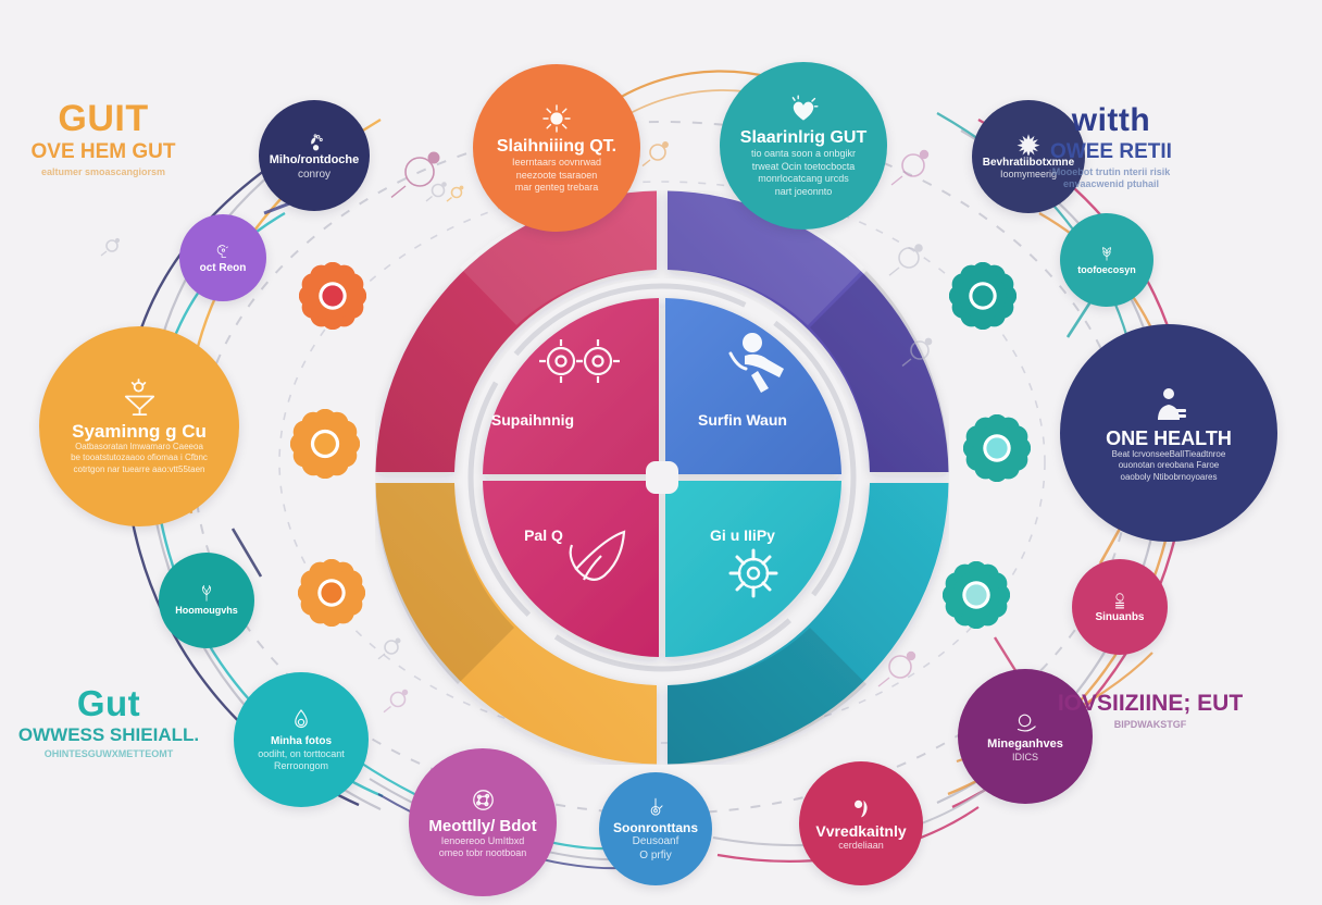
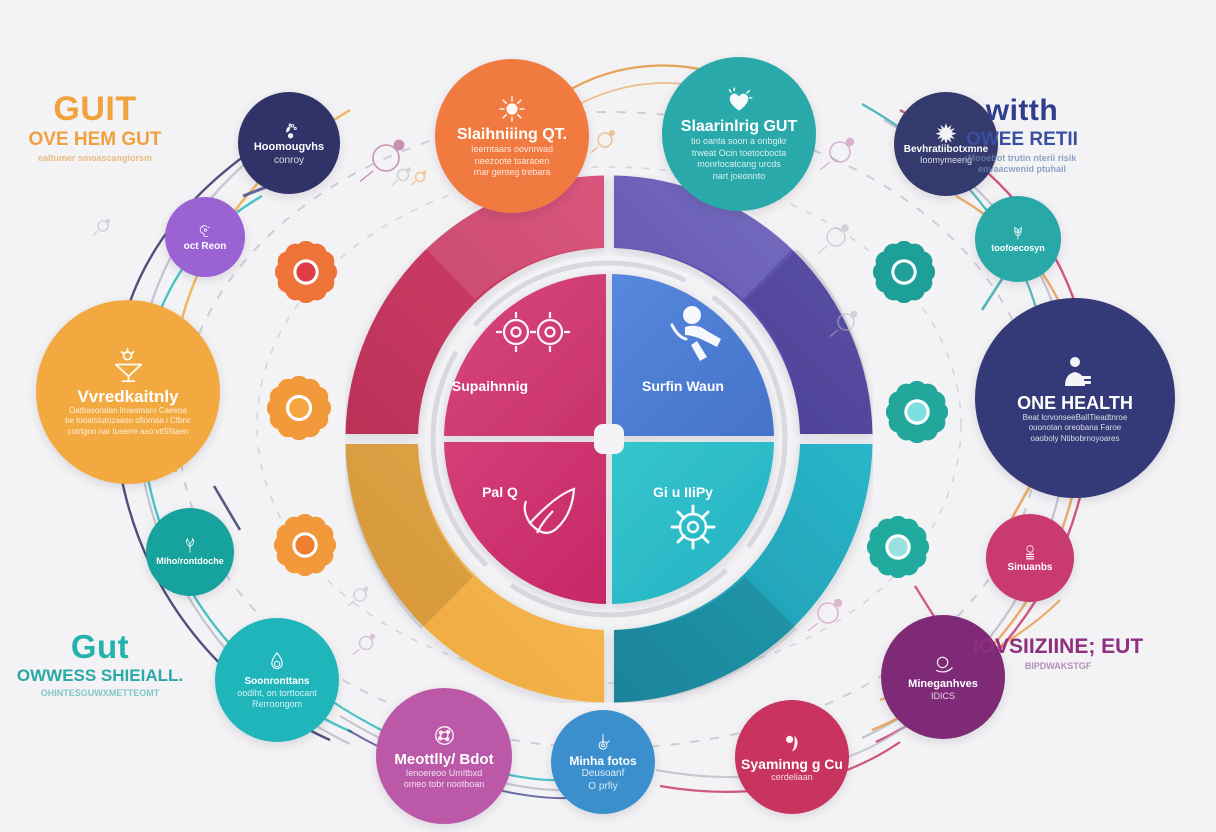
  Supaihnnig
  Surfin Waun
  Pal Q
  Gi u IIiPy
- Miho/rontdoche
+ Hoomougvhs
  conroy
  oct Reon
  Slaihniiing QT.
  Ieerntaars oovnrwad
  neezoote tsaraoen
  mar genteg trebara
  Slaarinlrig GUT
  tio oanta soon a onbgikr
  trweat Ocin toetocbocta
  monrlocatcang urcds
  nart joeonnto
  Bevhratiibotxmne
  Ioomymeerig
  toofoecosyn
- Syaminng g Cu
+ Vvredkaitnly
  Oatbasoratan lmwamaro Caeeoa
  be tooatstutozaaoo ofiomaa i Cfbnc
  cotrtgon nar tuearre aao:vtt55taen
  ONE HEALTH
  Beat lcrvonseeBalITieadtnroe
  ouonotan oreobana Faroe
  oaoboly Ntibobrnoyoares
- Hoomougvhs
+ Miho/rontdoche
  Sinuanbs
- Minha fotos
+ Soonronttans
  oodiht, on torttocant
  Rerroongom
  Meottlly/ Bdot
  Ienoereoo UmItbxd
  omeo tobr nootboan
- Soonronttans
+ Minha fotos
  Deusoanf
  O prfiy
- Vvredkaitnly
+ Syaminng g Cu
  cerdeliaan
  Mineganhves
  IDICS
  GUIT
  OVE HEM GUT
  ealtumer smoascangiorsm
  witth
  OWEE RETII
  Mooebot trutin nterii risik
  envaacwenid ptuhail
  Gut
  OWWESS SHIEIALL.
  OHINTESGUWXMETTEOMT
  IOVSIIZIINE; EUT
  BIPDWAKSTGF
